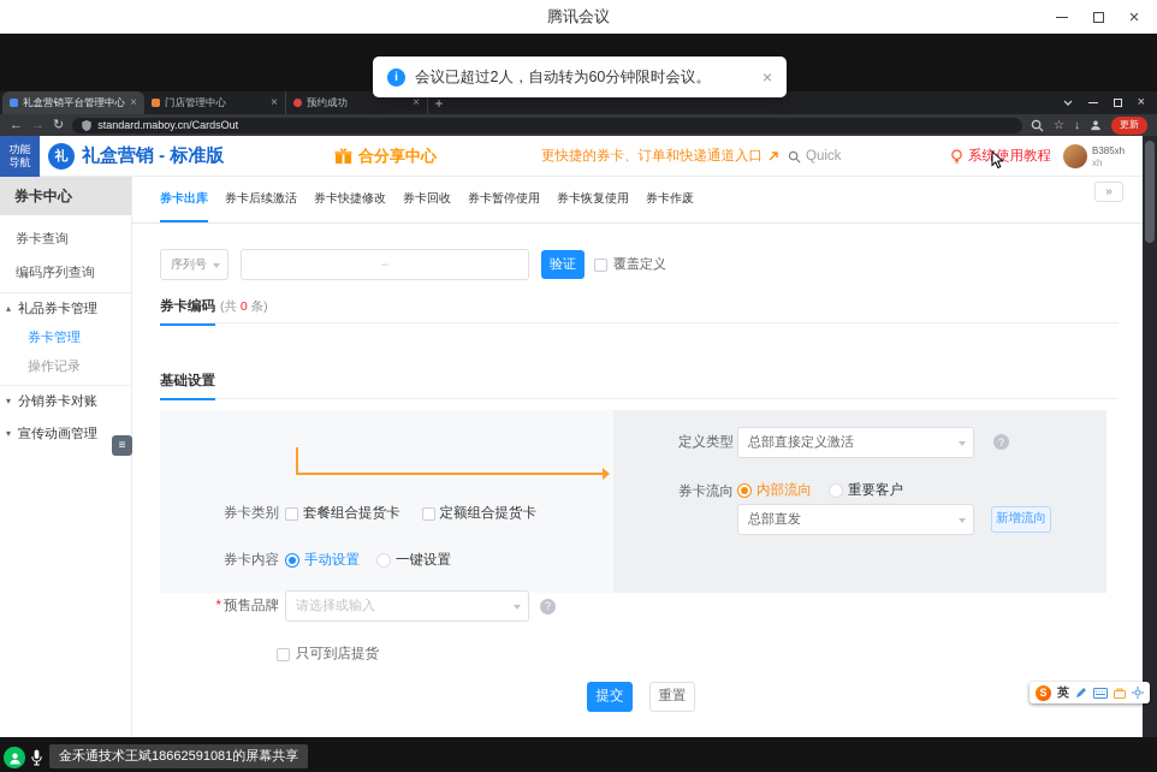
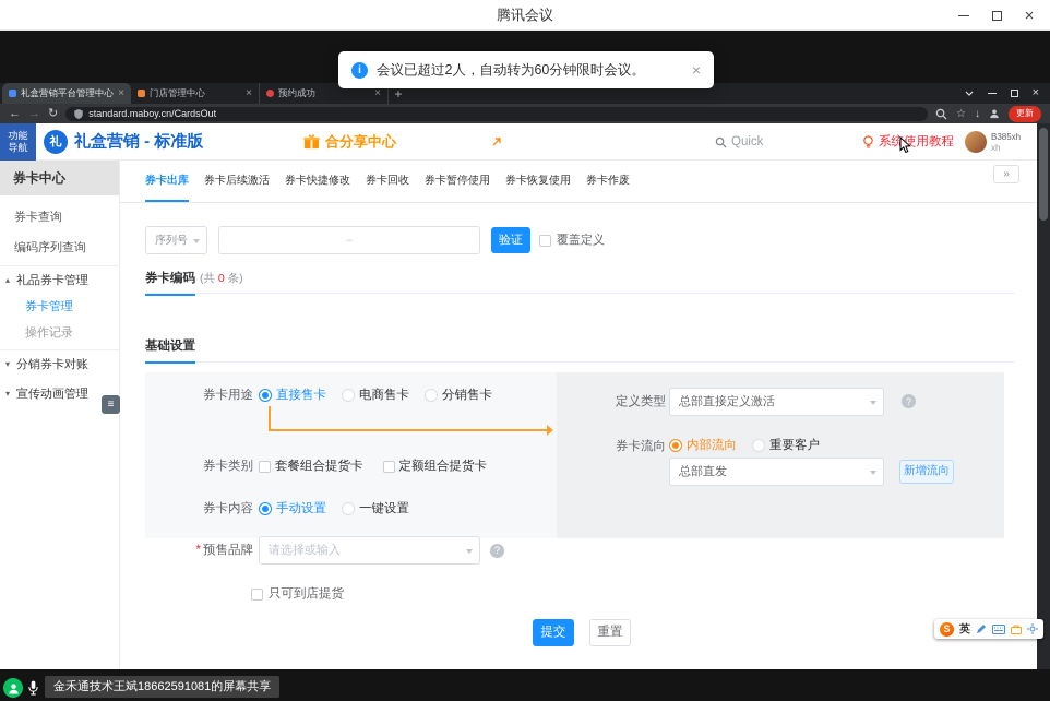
  腾讯会议
  ×
  礼盒营销平台管理中心
  ×
  门店管理中心
  ×
  预约成功
  ×
  +
  ×
  ←
  →
  ↻
  standard.maboy.cn/CardsOut
  ☆
  ↓
  更新
  功能
  导航
  礼
  礼盒营销 - 标准版
  合分享中心
- 更快捷的券卡、订单和快递通道入口
  Quick
  系统使用教程
  B385xh
  xh
  券卡中心
  券卡查询
  编码序列查询
  ▴
  礼品券卡管理
  券卡管理
  操作记录
  ▾
  分销券卡对账
  ▾
  宣传动画管理
  ≡
  券卡出库
  券卡后续激活
  券卡快捷修改
  券卡回收
  券卡暂停使用
  券卡恢复使用
  券卡作废
  »
  序列号
  –
  验证
  覆盖定义
  券卡编码 (共 0 条)
  基础设置
  定义类型
  总部直接定义激活
  ?
  券卡流向
  内部流向
  重要客户
  总部直发
  新增流向
+ 券卡用途
+ 直接售卡
+ 电商售卡
+ 分销售卡
  券卡类别
  套餐组合提货卡
  定额组合提货卡
  券卡内容
  手动设置
  一键设置
  * 预售品牌
  请选择或输入
  ?
  只可到店提货
  提交
  重置
  i
  会议已超过2人，自动转为60分钟限时会议。
  ×
  S
  英
  金禾通技术王斌18662591081的屏幕共享
